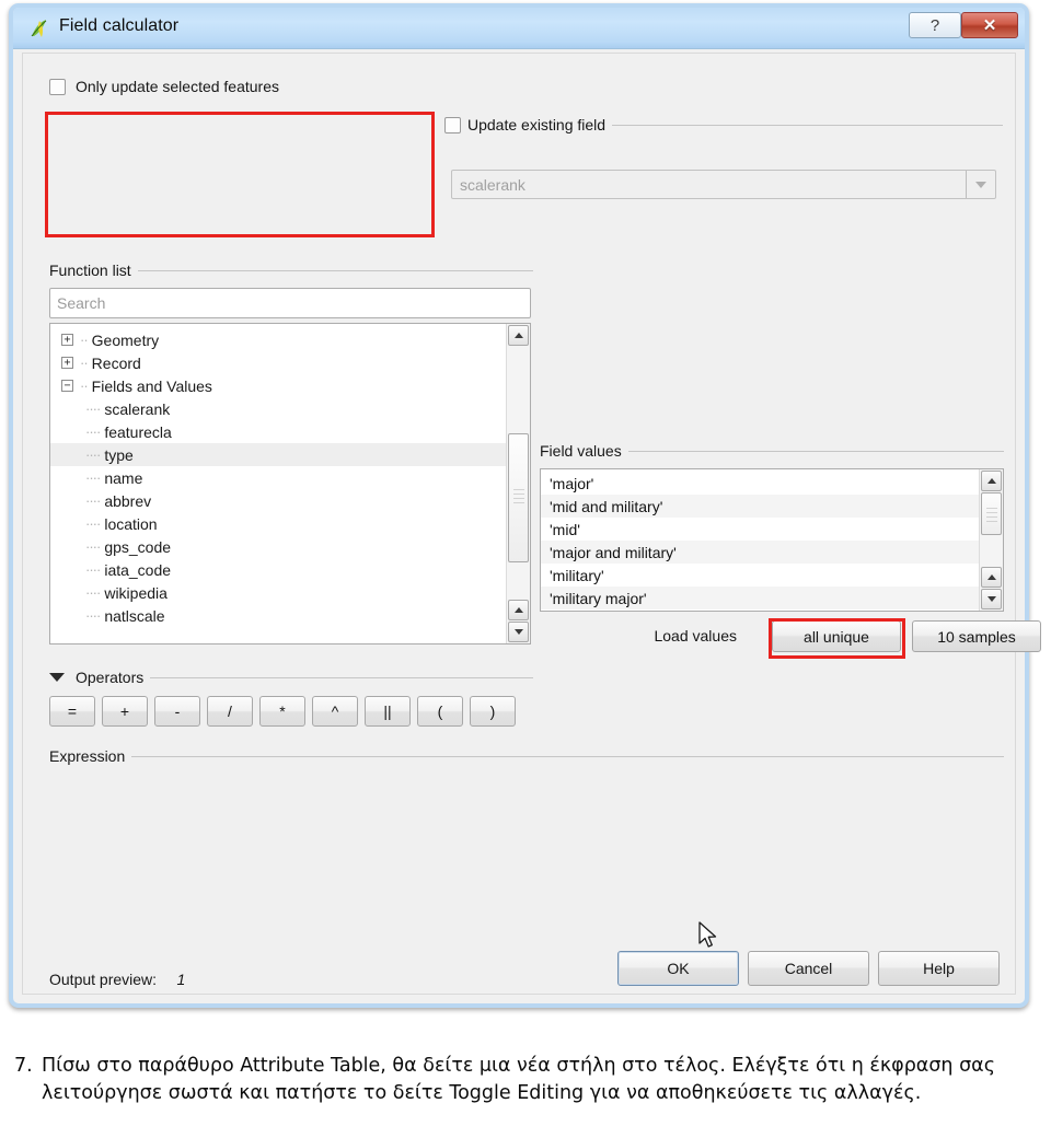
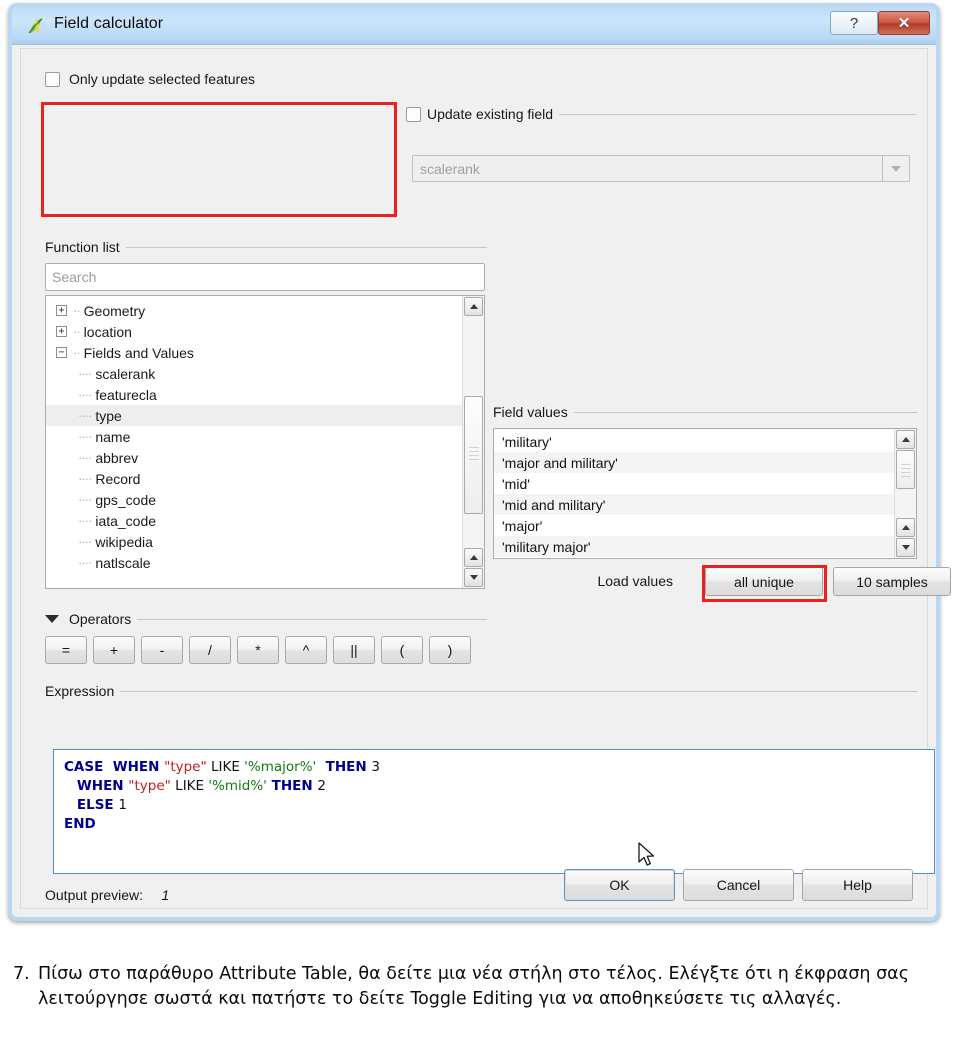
  Field calculator
  ?
  ✕
  Only update selected features
  Update existing field
  scalerank
  Function list
  Search
  +
  ··
  Geometry
  +
  ··
- Record
+ location
  −
  ··
  Fields and Values
  ····
  scalerank
  ····
  featurecla
  ····
  type
  ····
  name
  ····
  abbrev
  ····
- location
+ Record
  ····
  gps_code
  ····
  iata_code
  ····
  wikipedia
  ····
  natlscale
  Field values
- 'major'
+ 'military'
- 'mid and military'
+ 'major and military'
  'mid'
- 'major and military'
+ 'mid and military'
- 'military'
+ 'major'
  'military major'
  Load values
  all unique
  10 samples
  Operators
  =
  +
  -
  /
  *
  ^
  ||
  (
  )
  Expression
+ CASE WHEN "type" LIKE '%major%' THEN 3
+ WHEN "type" LIKE '%mid%' THEN 2
+ ELSE 1
+ END
  Output preview: 1
  OK
  Cancel
  Help
  7.
  Πίσω στο παράθυρο Attribute Table, θα δείτε μια νέα στήλη στο τέλος. Ελέγξτε ότι η έκφραση σας λειτούργησε σωστά και πατήστε το δείτε Toggle Editing για να αποθηκεύσετε τις αλλαγές.
